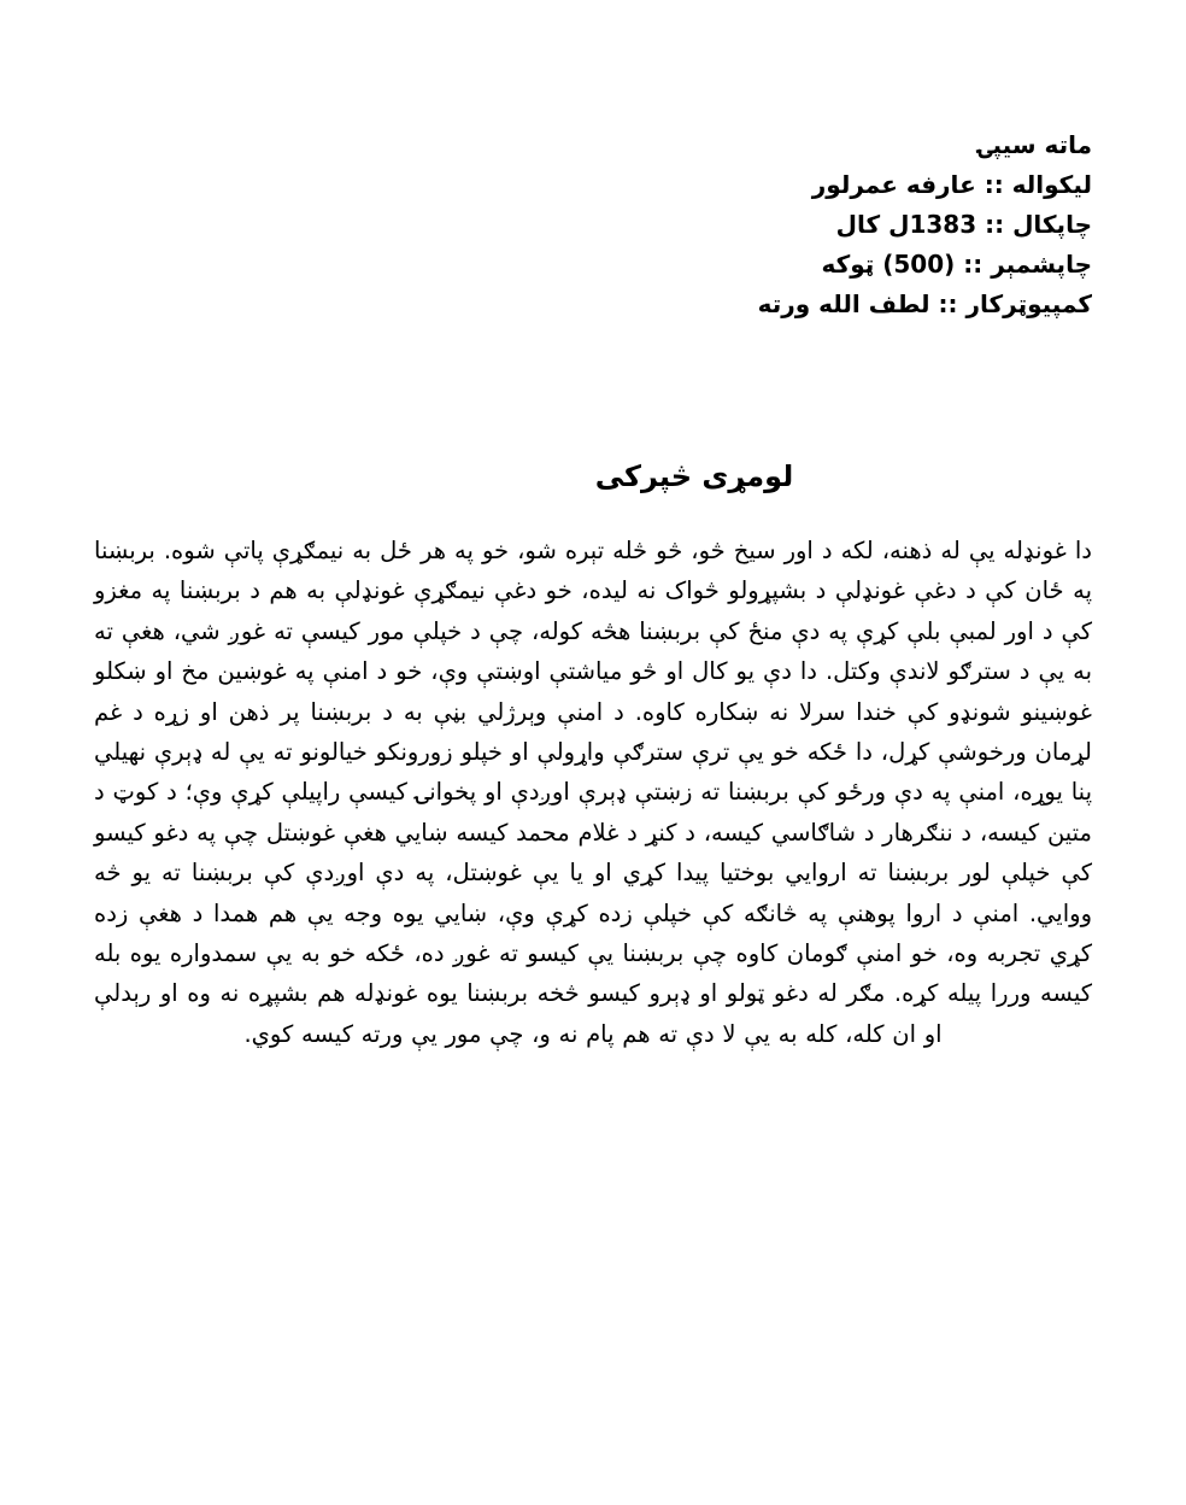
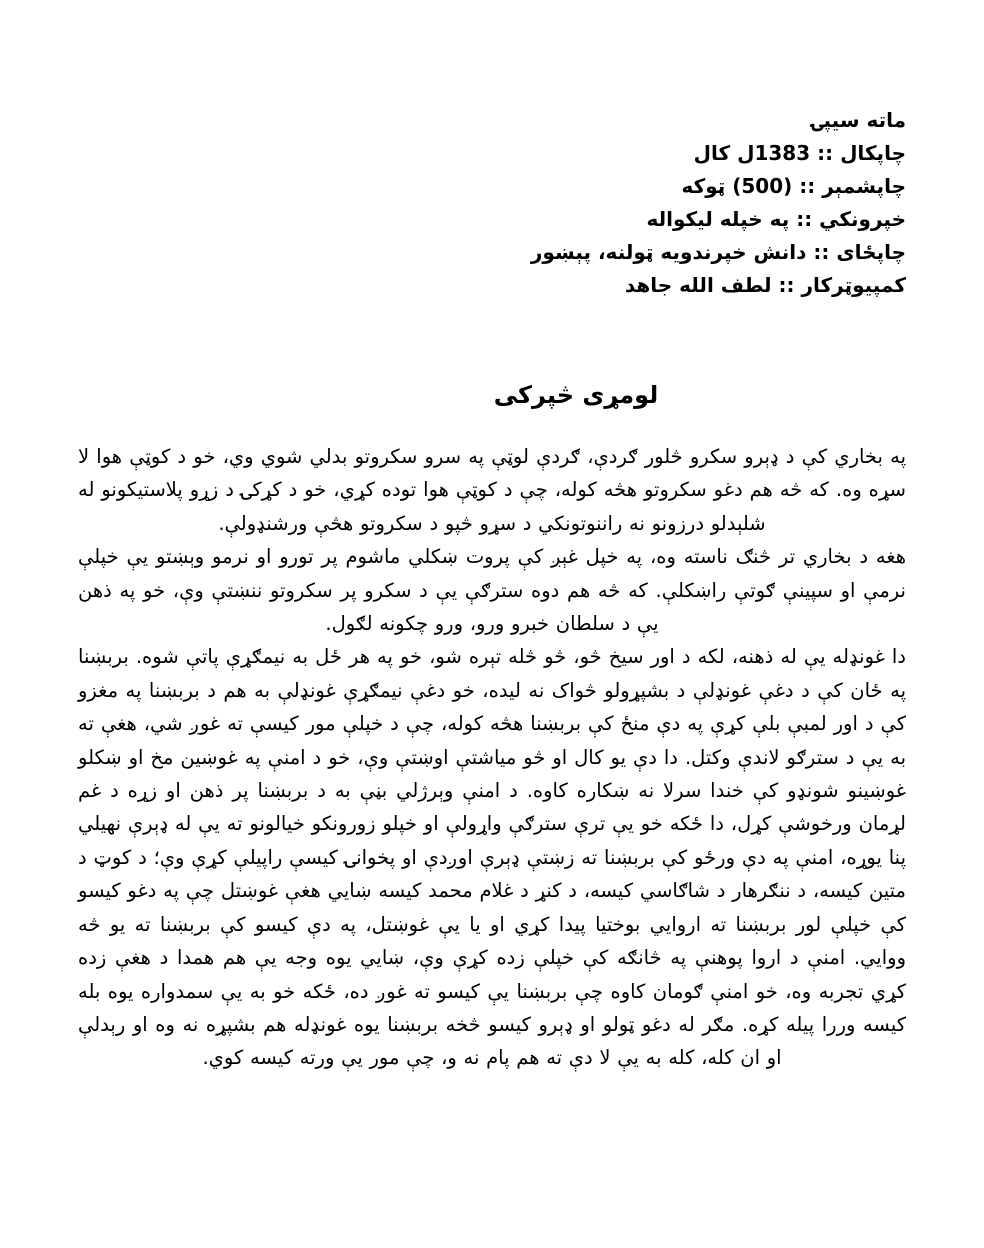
  ماته سيپۍ
- ليکواله :: عارفه عمرلور
  چاپکال :: 1383ل کال
  چاپشمېر :: (500) ټوکه
+ خپرونکي :: په خپله ليکواله
+ چاپځای :: دانش خپرندويه ټولنه، پېښور
- کمپيوټرکار :: لطف الله ورته
+ کمپيوټرکار :: لطف الله جاهد
  لومړی څپرکی
+ په بخاري کې د ډېرو سکرو څلور ګردې، ګردې لوټې په سرو سکروتو بدلي شوي وي، خو د کوټې هوا لا سړه وه. که څه هم دغو سکروتو هڅه کوله، چې د کوټې هوا توده کړي، خو د کړکۍ د زړو پلاستيکونو له شلېدلو درزونو نه راننوتونکي د سړو څپو د سکروتو هڅې ورشنډولې.
+ هغه د بخاري تر څنګ ناسته وه، په خپل غېږ کې پروت ښکلي ماشوم پر تورو او نرمو وېښتو يې خپلې نرمې او سپينې ګوتې راښکلې. که څه هم دوه سترګې يې د سکرو پر سکروتو ننښتې وې، خو په ذهن يې د سلطان خبرو ورو، ورو چکونه لګول.
- دا غونډله يې له ذهنه، لکه د اور سيخ څو، څو څله تېره شو، خو په هر ځل به نيمګړې پاتې شوه. بربښنا په ځان کې د دغې غونډلې د بشپړولو څواک نه ليده، خو دغې نيمګړې غونډلې به هم د بربښنا په مغزو کې د اور لمبې بلې کړې په دې منځ کې بربښنا هڅه کوله، چې د خپلې مور کيسې ته غوږ شي، هغې ته به يې د سترګو لاندې وکتل. دا دې يو کال او څو مياشتې اوښتې وې، خو د امنې په غوښين مخ او ښکلو غوښينو شونډو کې خندا سرلا نه ښکاره کاوه. د امنې وېرژلي بڼې به د بربښنا پر ذهن او زړه د غم لړمان ورخوشې کړل، دا ځکه خو يې ترې سترګې واړولې او خپلو زورونکو خيالونو ته يې له ډېرې نهيلي پنا يوړه، امنې په دې ورځو کې بربښنا ته زښتې ډېرې اوږدې او پخوانۍ کيسې راپيلې کړې وې؛ د کوټ د متين کيسه، د ننګرهار د شاګاسي کيسه، د کنړ د غلام محمد کيسه ښايي هغې غوښتل چې په دغو کيسو کې خپلې لور بربښنا ته اروايي بوختيا پيدا کړي او يا يې غوښتل، په دې اوږدې کې بربښنا ته يو څه ووايي. امنې د اروا پوهنې په څانګه کې خپلې زده کړې وې، ښايي يوه وجه يې هم همدا د هغې زده کړي تجربه وه، خو امنې ګومان کاوه چې بربښنا يې کيسو ته غوږ ده، ځکه خو به يې سمدواره يوه بله کيسه وررا پيله کړه. مګر له دغو ټولو او ډېرو کيسو څخه بربښنا يوه غونډله هم بشپړه نه وه او رېدلې او ان کله، کله به يې لا دې ته هم پام نه و، چې مور يې ورته کيسه کوي.
+ دا غونډله يې له ذهنه، لکه د اور سيخ څو، څو څله تېره شو، خو په هر ځل به نيمګړې پاتې شوه. بربښنا په ځان کې د دغې غونډلې د بشپړولو څواک نه ليده، خو دغې نيمګړې غونډلې به هم د بربښنا په مغزو کې د اور لمبې بلې کړې په دې منځ کې بربښنا هڅه کوله، چې د خپلې مور کيسې ته غوږ شي، هغې ته به يې د سترګو لاندې وکتل. دا دې يو کال او څو مياشتې اوښتې وې، خو د امنې په غوښين مخ او ښکلو غوښينو شونډو کې خندا سرلا نه ښکاره کاوه. د امنې وېرژلي بڼې به د بربښنا پر ذهن او زړه د غم لړمان ورخوشې کړل، دا ځکه خو يې ترې سترګې واړولې او خپلو زورونکو خيالونو ته يې له ډېرې نهيلي پنا يوړه، امنې په دې ورځو کې بربښنا ته زښتې ډېرې اوږدې او پخوانۍ کيسې راپيلې کړې وې؛ د کوټ د متين کيسه، د ننګرهار د شاګاسي کيسه، د کنړ د غلام محمد کيسه ښايي هغې غوښتل چې په دغو کيسو کې خپلې لور بربښنا ته اروايي بوختيا پيدا کړي او يا يې غوښتل، په دې کيسو کې بربښنا ته يو څه ووايي. امنې د اروا پوهنې په څانګه کې خپلې زده کړې وې، ښايي يوه وجه يې هم همدا د هغې زده کړي تجربه وه، خو امنې ګومان کاوه چې بربښنا يې کيسو ته غوږ ده، ځکه خو به يې سمدواره يوه بله کيسه وررا پيله کړه. مګر له دغو ټولو او ډېرو کيسو څخه بربښنا يوه غونډله هم بشپړه نه وه او رېدلې او ان کله، کله به يې لا دې ته هم پام نه و، چې مور يې ورته کيسه کوي.
